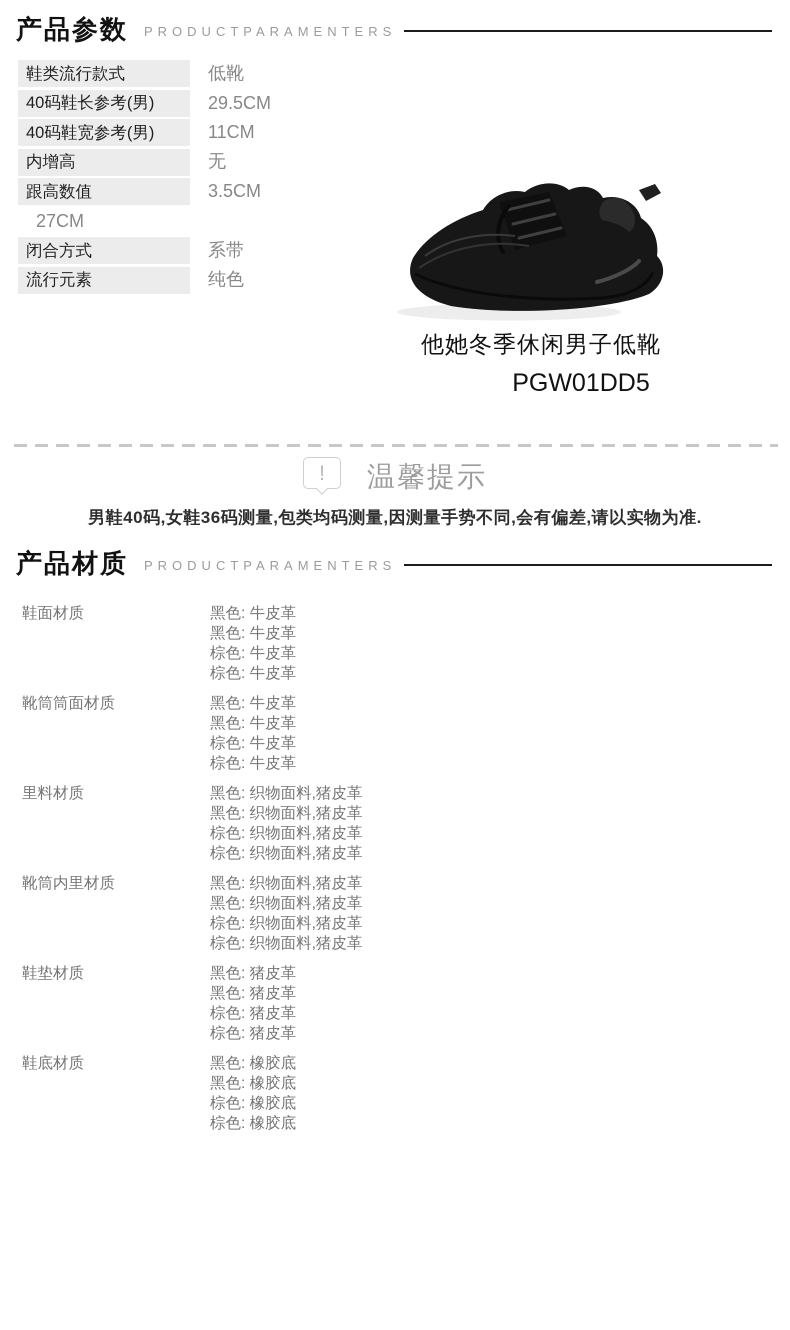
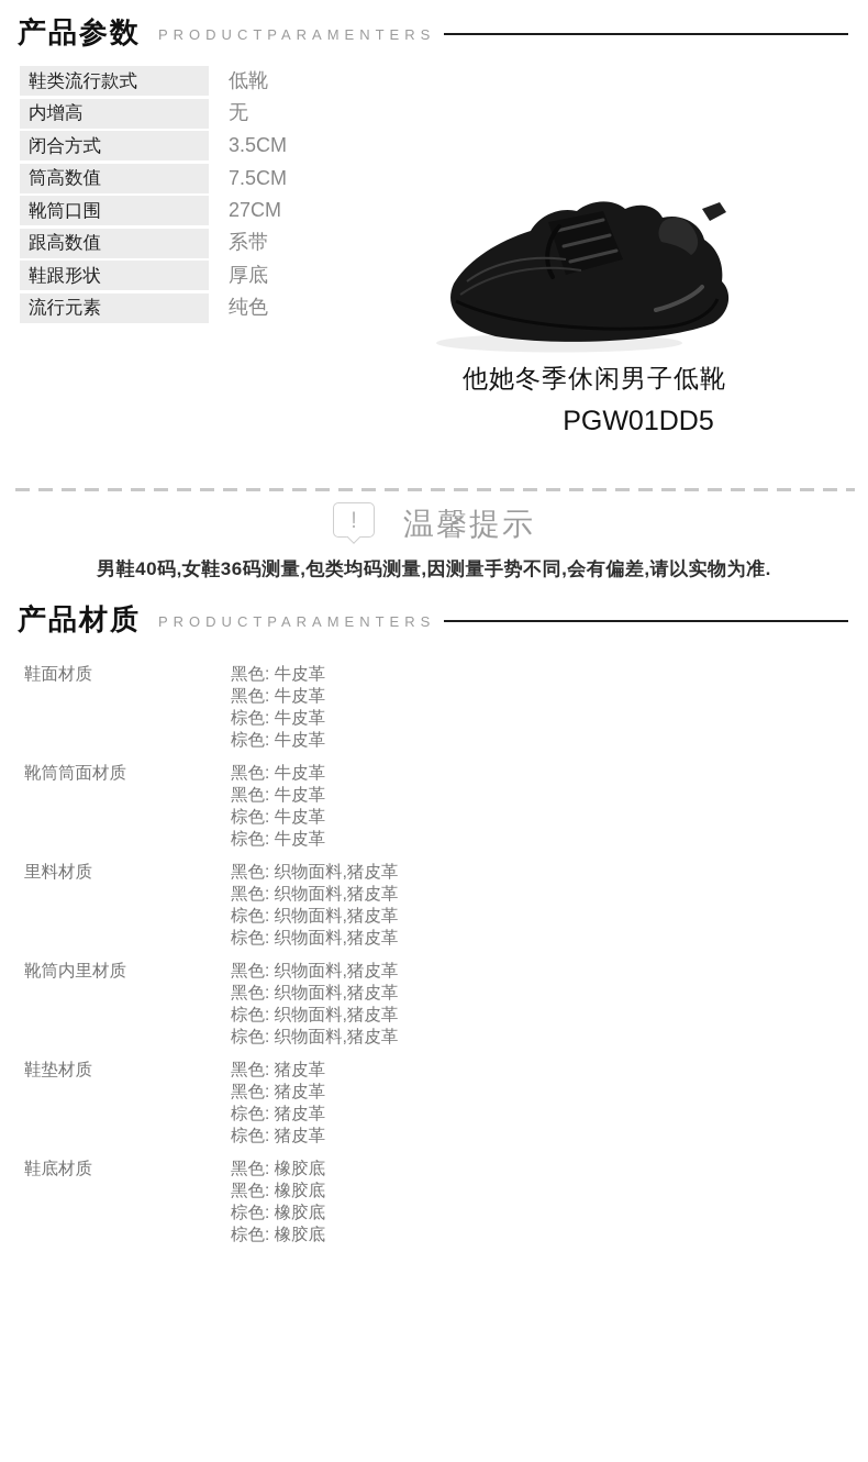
  产品参数
  PRODUCTPARAMENTERS
  鞋类流行款式
  低靴
- 40码鞋长参考(男)
- 29.5CM
- 40码鞋宽参考(男)
- 11CM
  内增高
  无
- 跟高数值
+ 闭合方式
  3.5CM
+ 筒高数值
+ 7.5CM
+ 靴筒口围
  27CM
- 闭合方式
+ 跟高数值
  系带
+ 鞋跟形状
+ 厚底
  流行元素
  纯色
  他她冬季休闲男子低靴
  PGW01DD5
  !
  温馨提示
  男鞋40码,女鞋36码测量,包类均码测量,因测量手势不同,会有偏差,请以实物为准.
  产品材质
  PRODUCTPARAMENTERS
  鞋面材质
  黑色: 牛皮革
  黑色: 牛皮革
  棕色: 牛皮革
  棕色: 牛皮革
  靴筒筒面材质
  黑色: 牛皮革
  黑色: 牛皮革
  棕色: 牛皮革
  棕色: 牛皮革
  里料材质
  黑色: 织物面料,猪皮革
  黑色: 织物面料,猪皮革
  棕色: 织物面料,猪皮革
  棕色: 织物面料,猪皮革
  靴筒内里材质
  黑色: 织物面料,猪皮革
  黑色: 织物面料,猪皮革
  棕色: 织物面料,猪皮革
  棕色: 织物面料,猪皮革
  鞋垫材质
  黑色: 猪皮革
  黑色: 猪皮革
  棕色: 猪皮革
  棕色: 猪皮革
  鞋底材质
  黑色: 橡胶底
  黑色: 橡胶底
  棕色: 橡胶底
  棕色: 橡胶底
